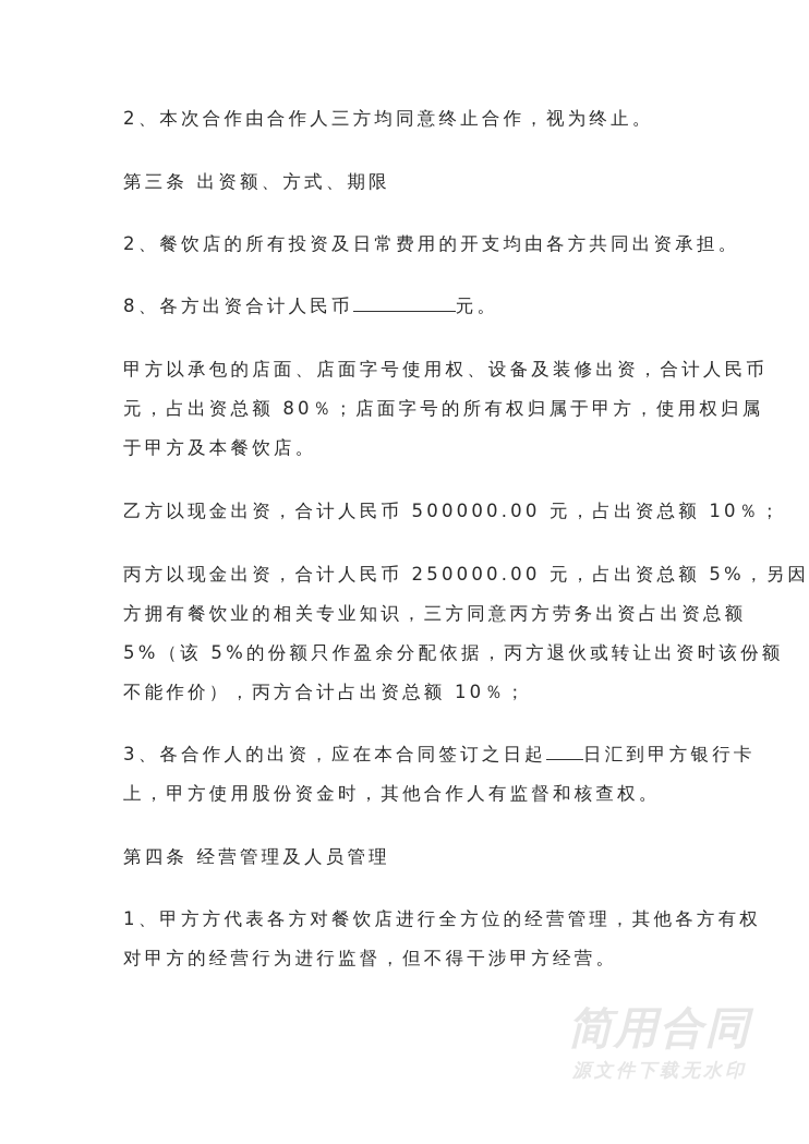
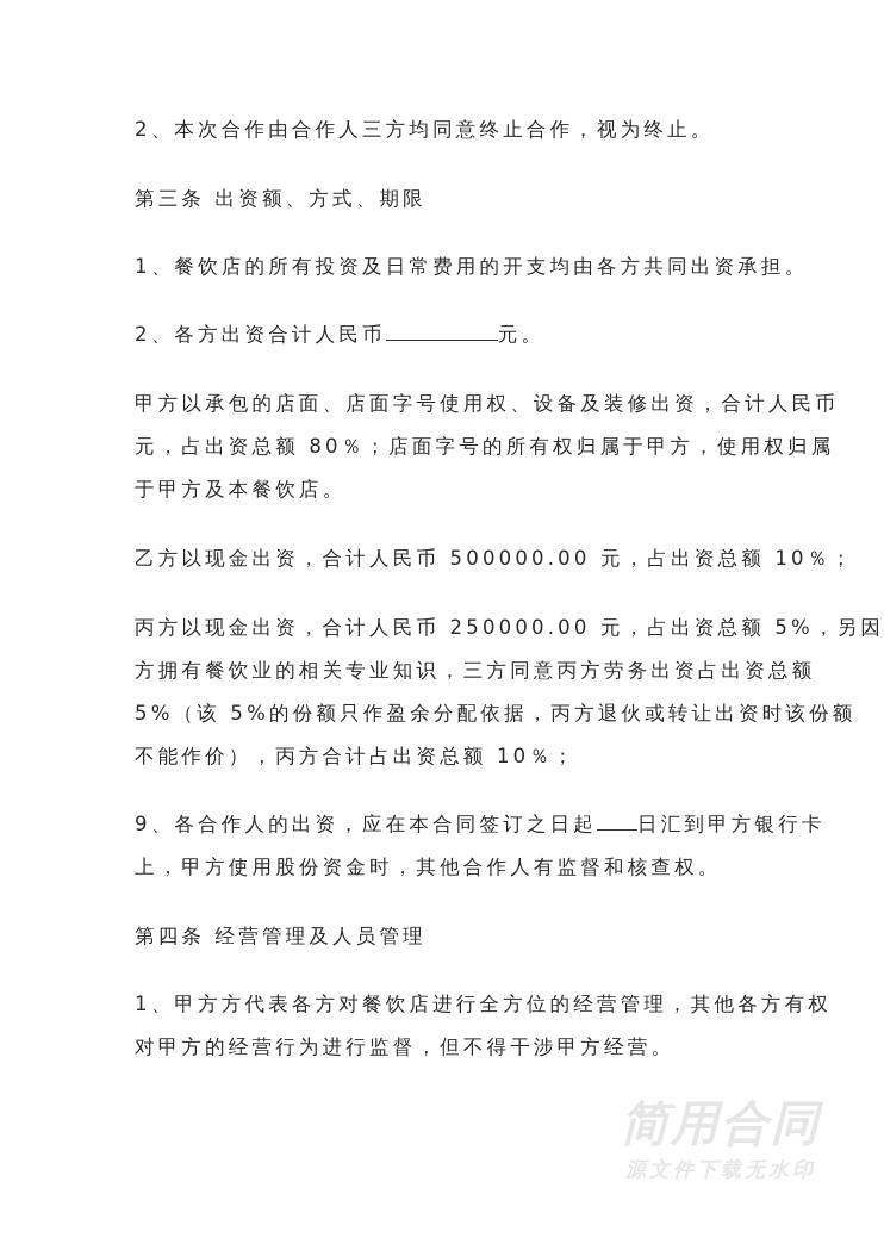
  2、本次合作由合作人三方均同意终止合作，视为终止。
  第三条 出资额、方式、期限
- 2、餐饮店的所有投资及日常费用的开支均由各方共同出资承担。
+ 1、餐饮店的所有投资及日常费用的开支均由各方共同出资承担。
- 8、各方出资合计人民币 元。
+ 2、各方出资合计人民币 元。
  甲方以承包的店面、店面字号使用权、设备及装修出资，合计人民币
  元，占出资总额 80％；店面字号的所有权归属于甲方，使用权归属
  于甲方及本餐饮店。
  乙方以现金出资，合计人民币 500000.00 元，占出资总额 10％；
  丙方以现金出资，合计人民币 250000.00 元，占出资总额 5%，另因
  方拥有餐饮业的相关专业知识，三方同意丙方劳务出资占出资总额
  5%（该 5%的份额只作盈余分配依据，丙方退伙或转让出资时该份额
  不能作价），丙方合计占出资总额 10％；
- 3、各合作人的出资，应在本合同签订之日起 日汇到甲方银行卡
+ 9、各合作人的出资，应在本合同签订之日起 日汇到甲方银行卡
  上，甲方使用股份资金时，其他合作人有监督和核查权。
  第四条 经营管理及人员管理
  1、甲方方代表各方对餐饮店进行全方位的经营管理，其他各方有权
  对甲方的经营行为进行监督，但不得干涉甲方经营。
  简用合同
  源文件下载无水印
